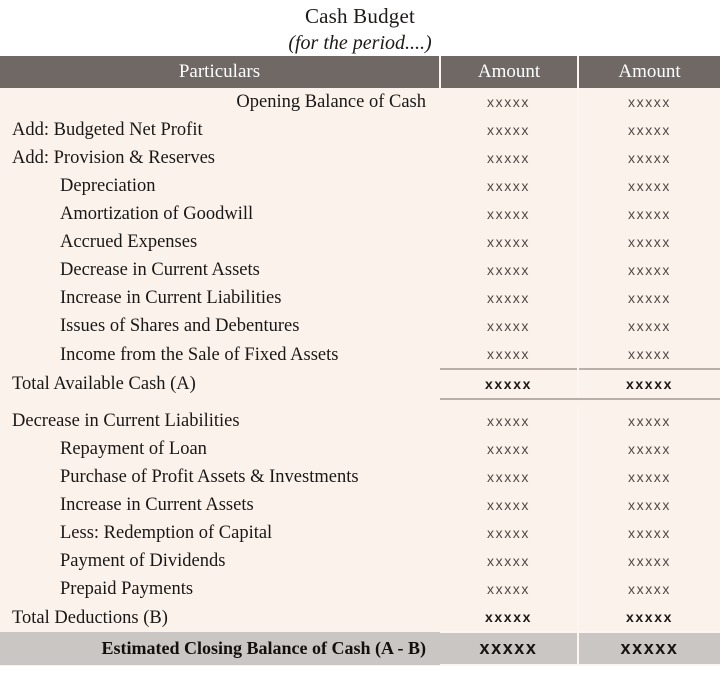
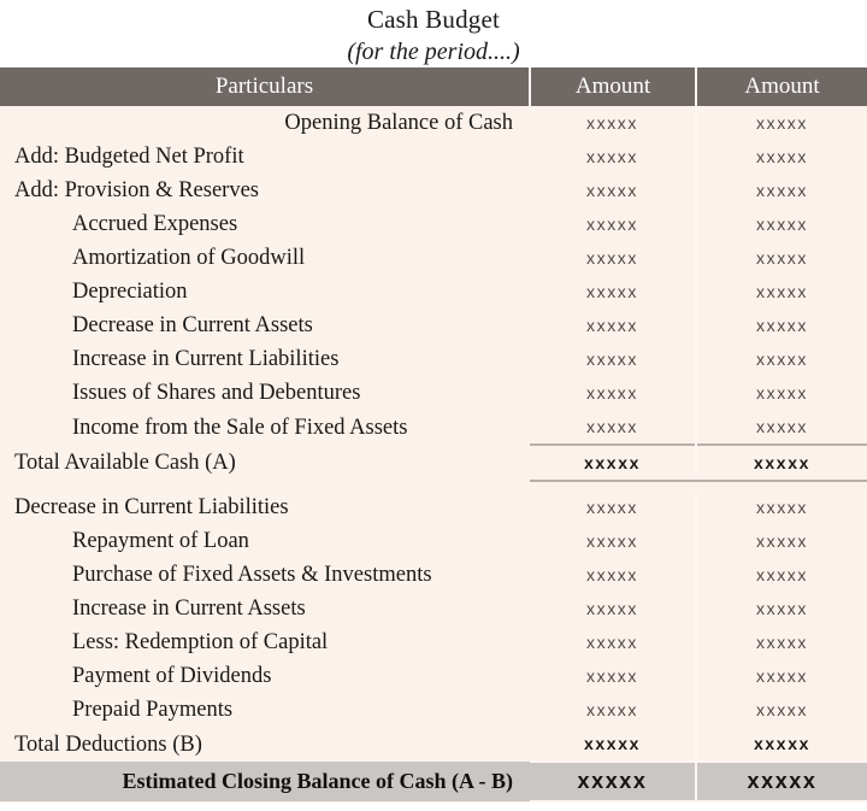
  Cash Budget
  (for the period....)
  Particulars	Amount	Amount
  Opening Balance of Cash	xxxxx	xxxxx
  Add: Budgeted Net Profit	xxxxx	xxxxx
  Add: Provision & Reserves	xxxxx	xxxxx
- Depreciation	xxxxx	xxxxx
+ Accrued Expenses	xxxxx	xxxxx
  Amortization of Goodwill	xxxxx	xxxxx
- Accrued Expenses	xxxxx	xxxxx
+ Depreciation	xxxxx	xxxxx
  Decrease in Current Assets	xxxxx	xxxxx
  Increase in Current Liabilities	xxxxx	xxxxx
  Issues of Shares and Debentures	xxxxx	xxxxx
  Income from the Sale of Fixed Assets	xxxxx	xxxxx
  Total Available Cash (A)	xxxxx	xxxxx
  Decrease in Current Liabilities	xxxxx	xxxxx
  Repayment of Loan	xxxxx	xxxxx
- Purchase of Profit Assets & Investments	xxxxx	xxxxx
+ Purchase of Fixed Assets & Investments	xxxxx	xxxxx
  Increase in Current Assets	xxxxx	xxxxx
  Less: Redemption of Capital	xxxxx	xxxxx
  Payment of Dividends	xxxxx	xxxxx
  Prepaid Payments	xxxxx	xxxxx
  Total Deductions (B)	xxxxx	xxxxx
  Estimated Closing Balance of Cash (A - B)	xxxxx	xxxxx
